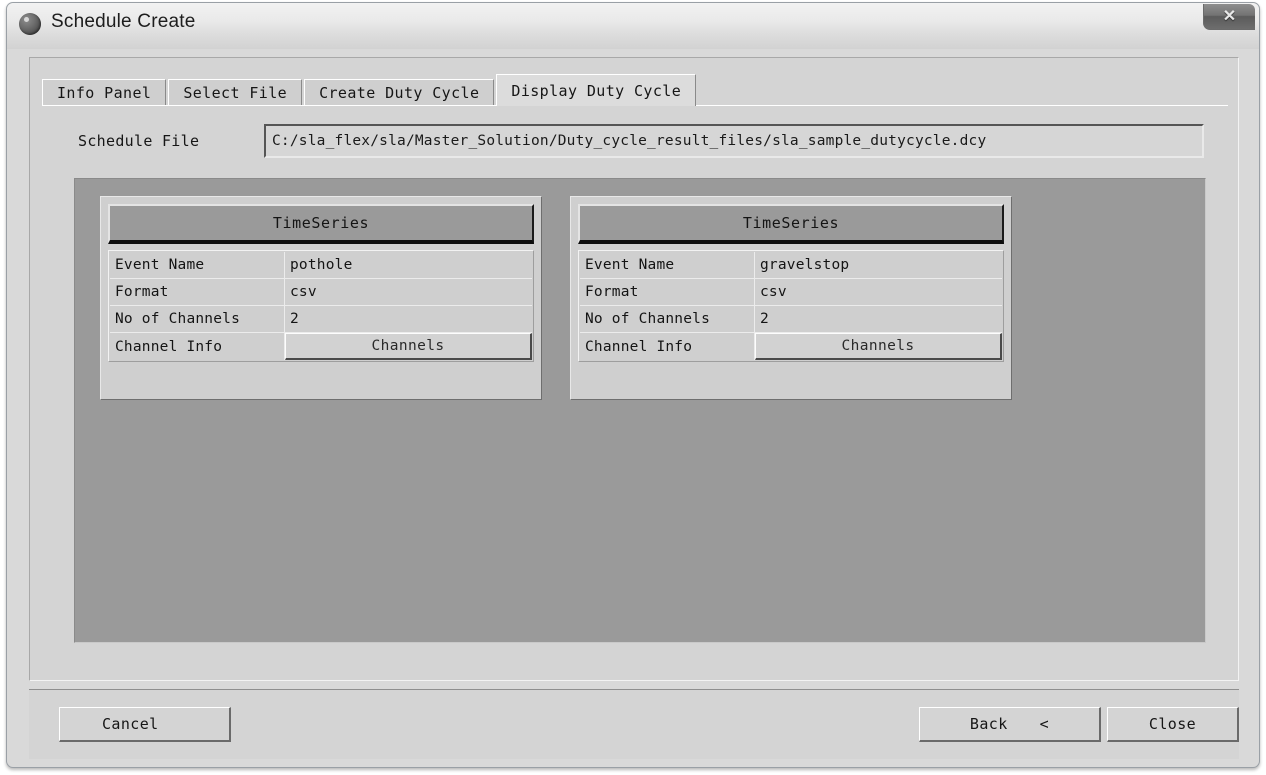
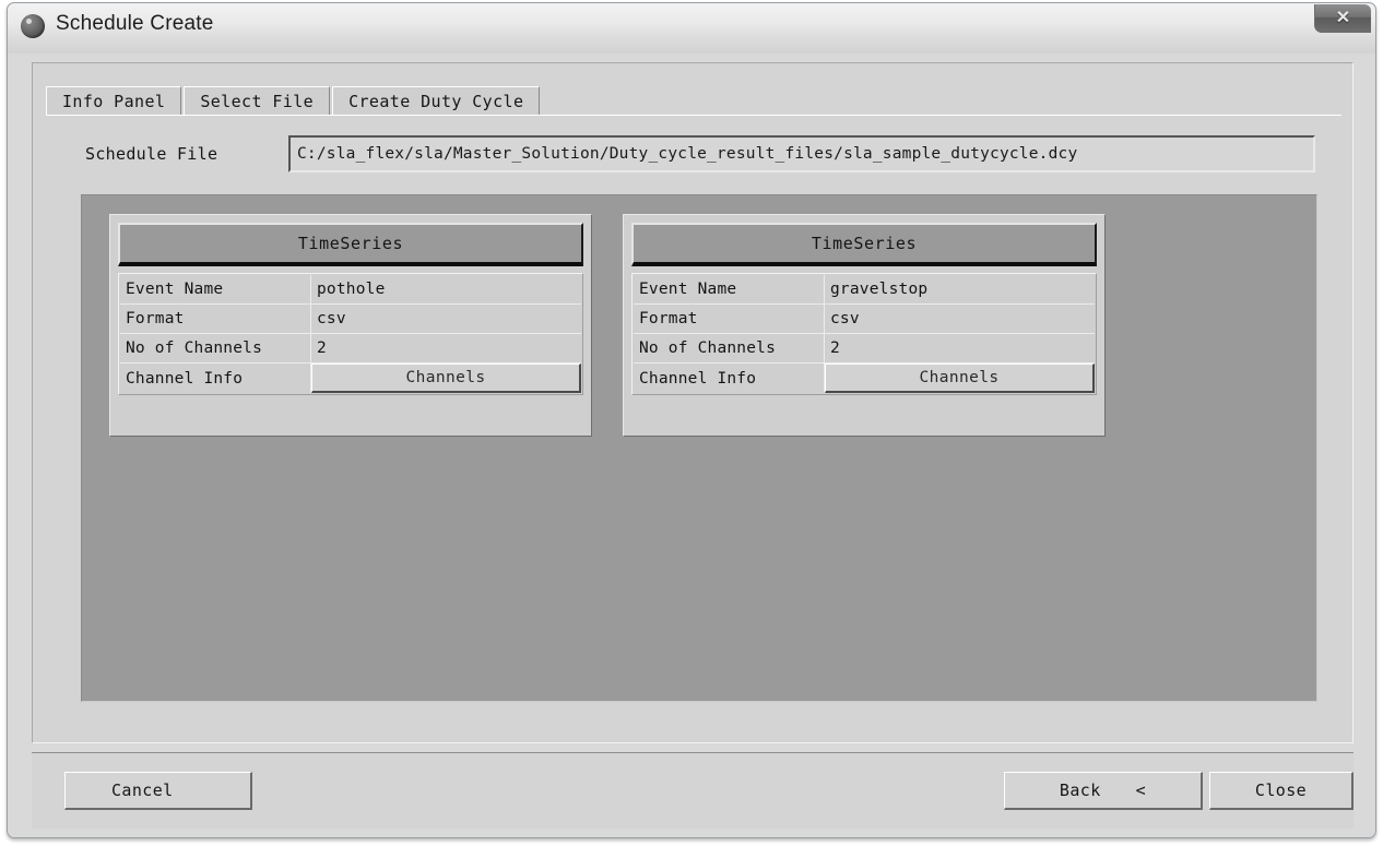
  Schedule Create
  ✕
  Info Panel
  Select File
  Create Duty Cycle
- Display Duty Cycle
  Schedule File
  C:/sla_flex/sla/Master_Solution/Duty_cycle_result_files/sla_sample_dutycycle.dcy
  TimeSeries
  Event Name
  pothole
  Format
  csv
  No of Channels
  2
  Channel Info
  Channels
  TimeSeries
  Event Name
  gravelstop
  Format
  csv
  No of Channels
  2
  Channel Info
  Channels
  Cancel
  Back
  <
  Close
